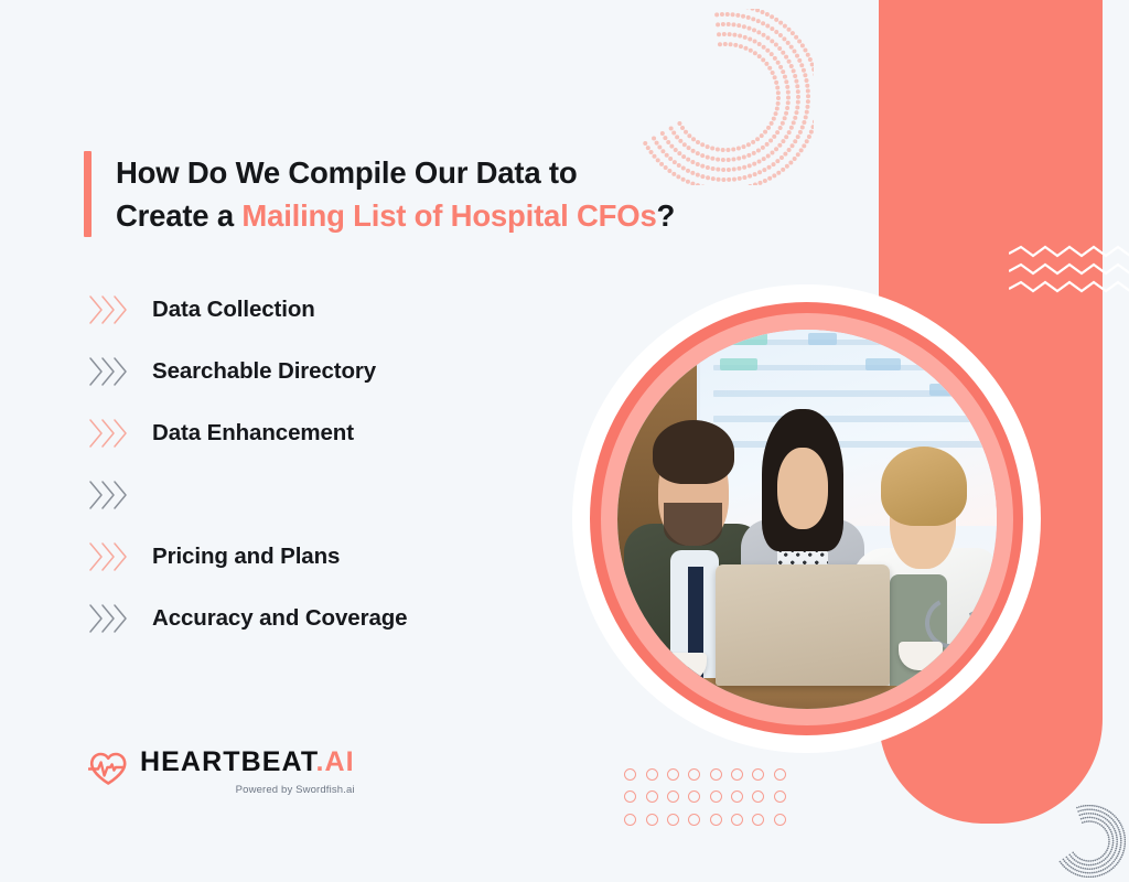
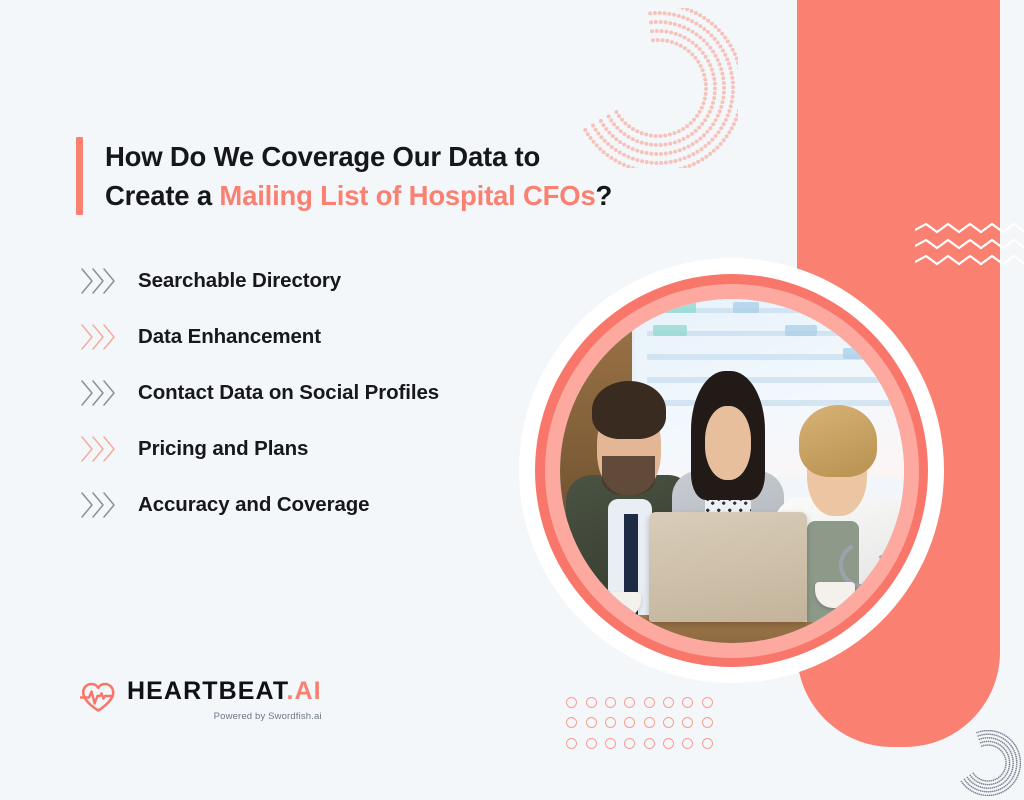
- How Do We Compile Our Data to
+ How Do We Coverage Our Data to
  Create a Mailing List of Hospital CFOs?
- Data Collection
  Searchable Directory
  Data Enhancement
+ Contact Data on Social Profiles
  Pricing and Plans
  Accuracy and Coverage
  HEARTBEAT.AI
  Powered by Swordfish.ai
